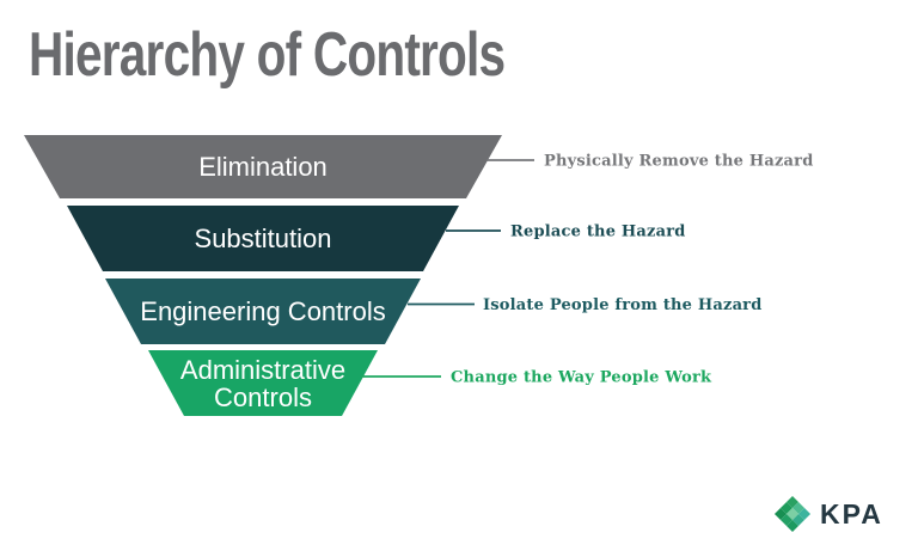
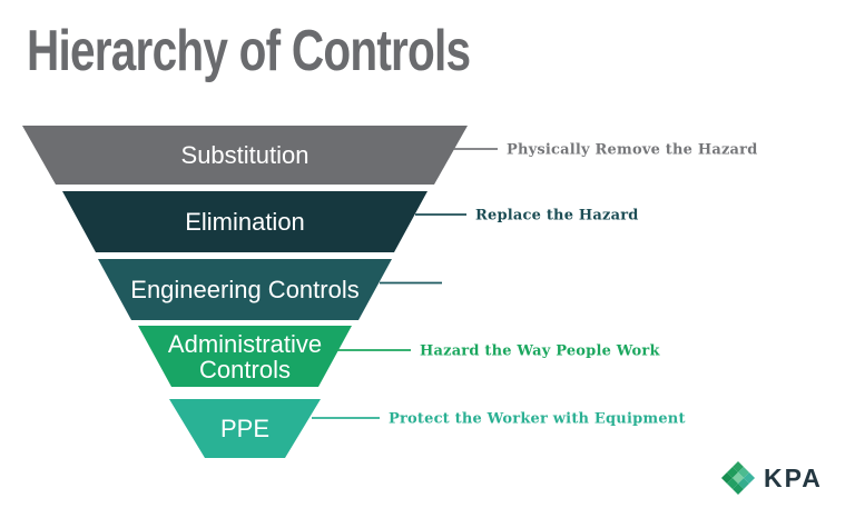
  Hierarchy of Controls
- Elimination
+ Substitution
  Physically Remove the Hazard
- Substitution
+ Elimination
  Replace the Hazard
  Engineering Controls
- Isolate People from the Hazard
  Administrative Controls
- Change the Way People Work
+ Hazard the Way People Work
+ PPE
+ Protect the Worker with Equipment
  KPA
